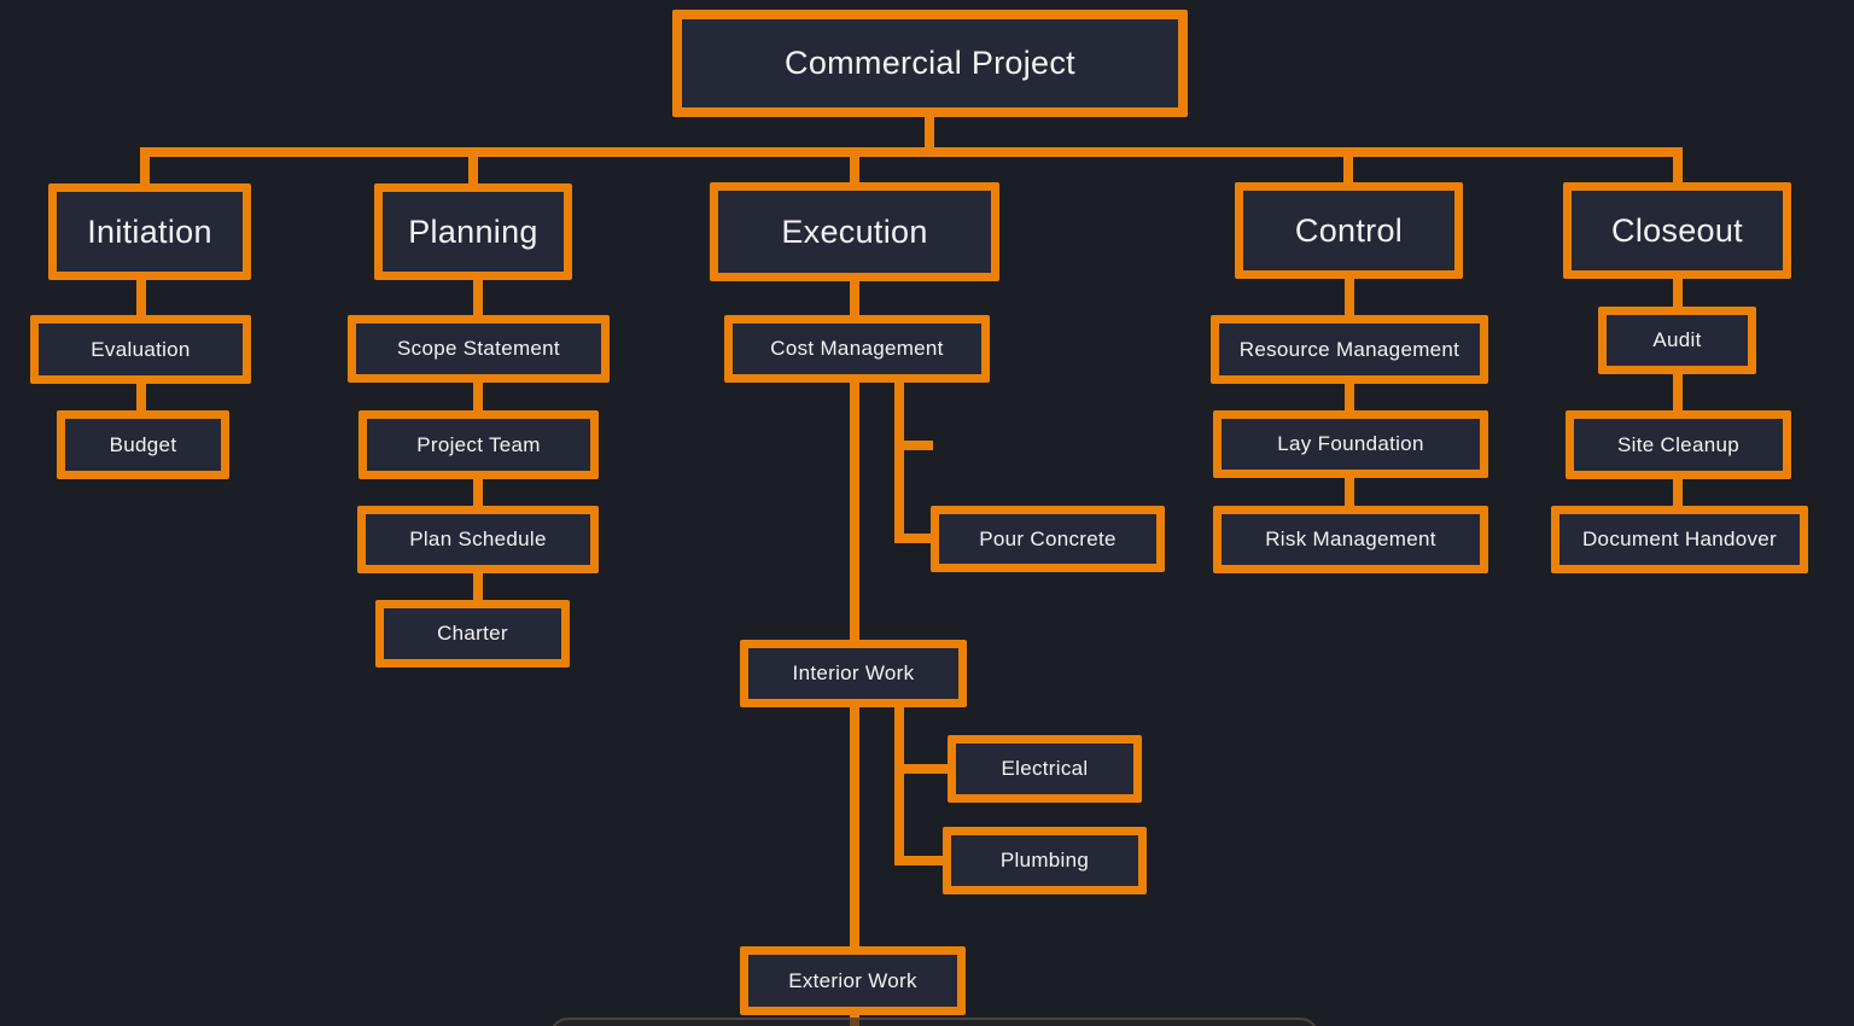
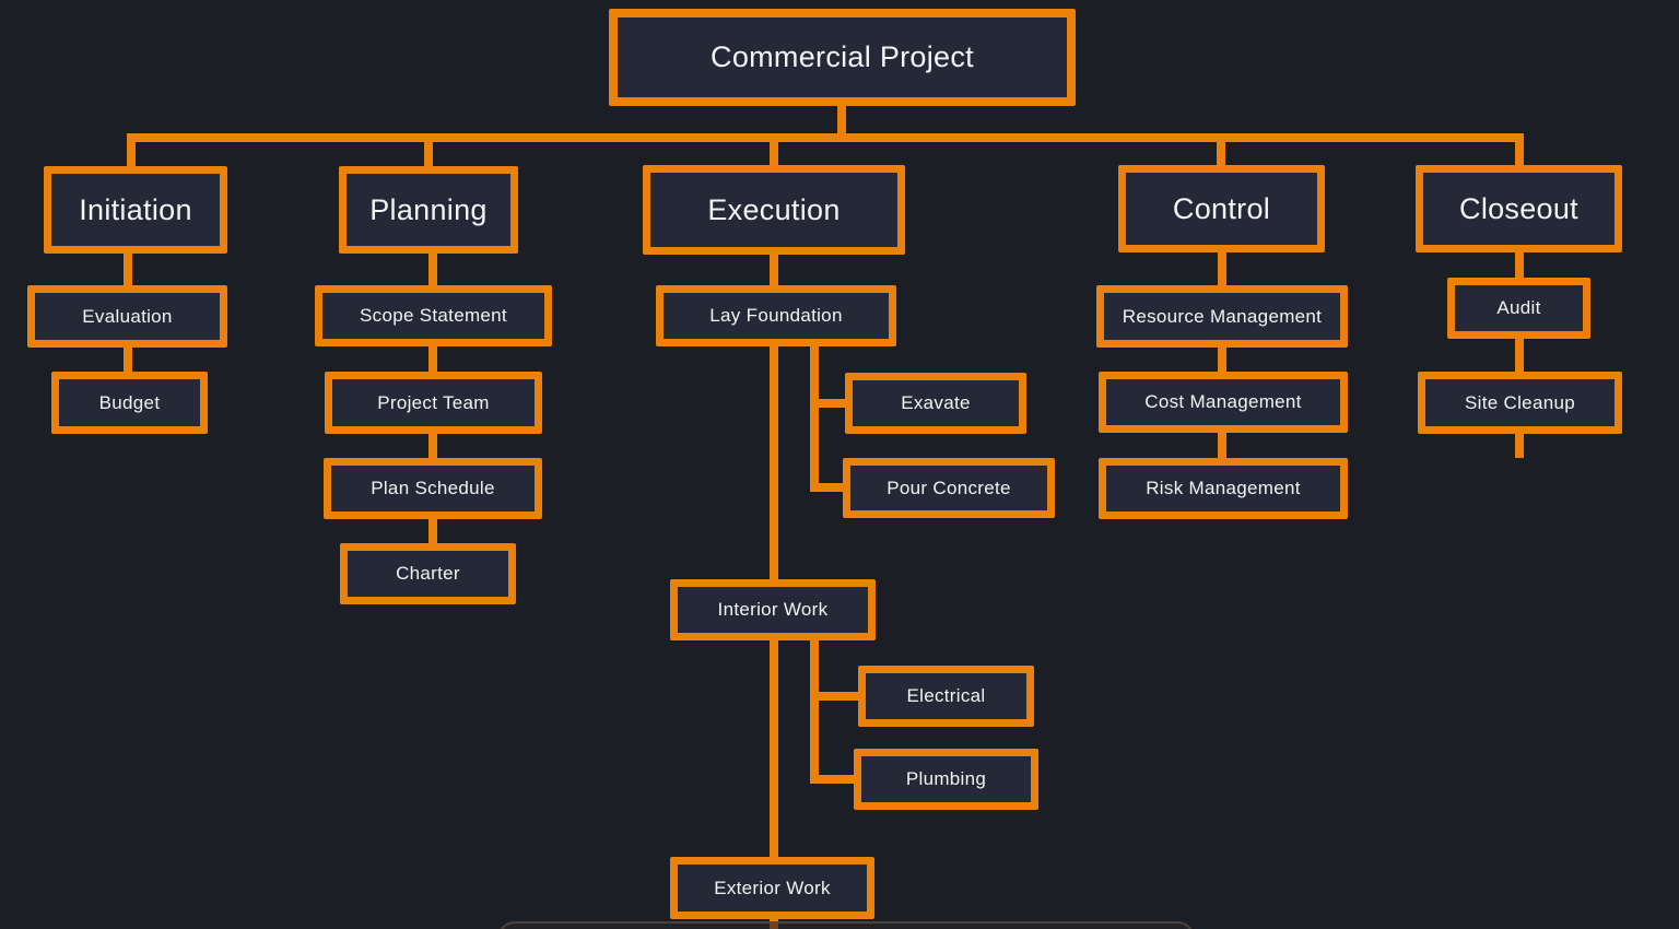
  Commercial Project
  Initiation
  Planning
  Execution
  Control
  Closeout
  Evaluation
  Budget
  Scope Statement
  Project Team
  Plan Schedule
  Charter
- Cost Management
+ Lay Foundation
+ Exavate
  Pour Concrete
  Interior Work
  Electrical
  Plumbing
  Exterior Work
  Resource Management
- Lay Foundation
+ Cost Management
  Risk Management
  Audit
  Site Cleanup
- Document Handover
